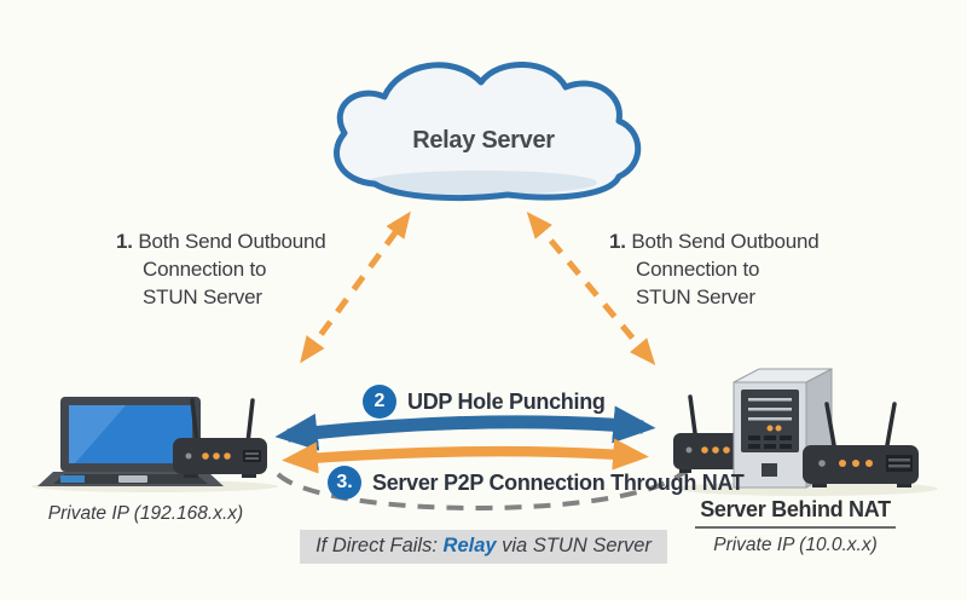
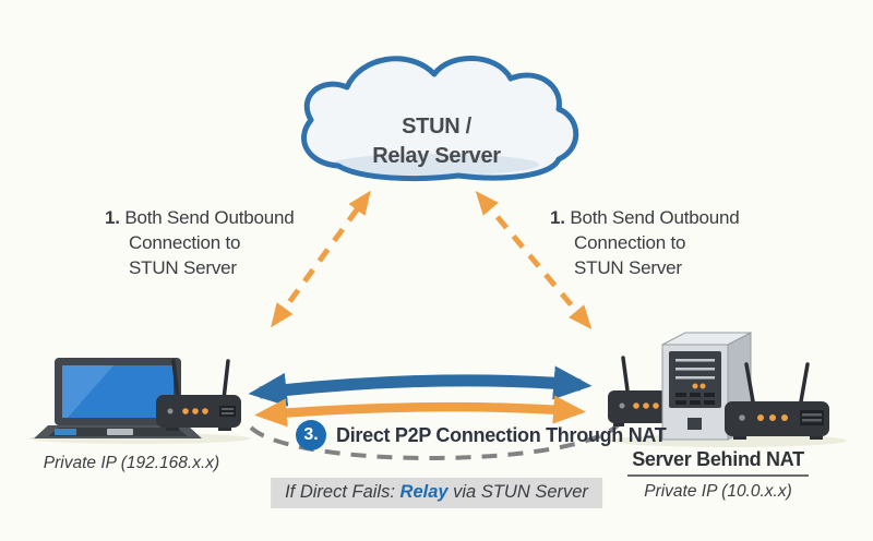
+ STUN /
  Relay Server
  1. Both Send Outbound
  Connection to
  STUN Server
  1. Both Send Outbound
  Connection to
  STUN Server
- 2
- UDP Hole Punching
  3.
- Server P2P Connection Through NAT
+ Direct P2P Connection Through NAT
  If Direct Fails: Relay via STUN Server
  Private IP (192.168.x.x)
  Server Behind NAT
  Private IP (10.0.x.x)
